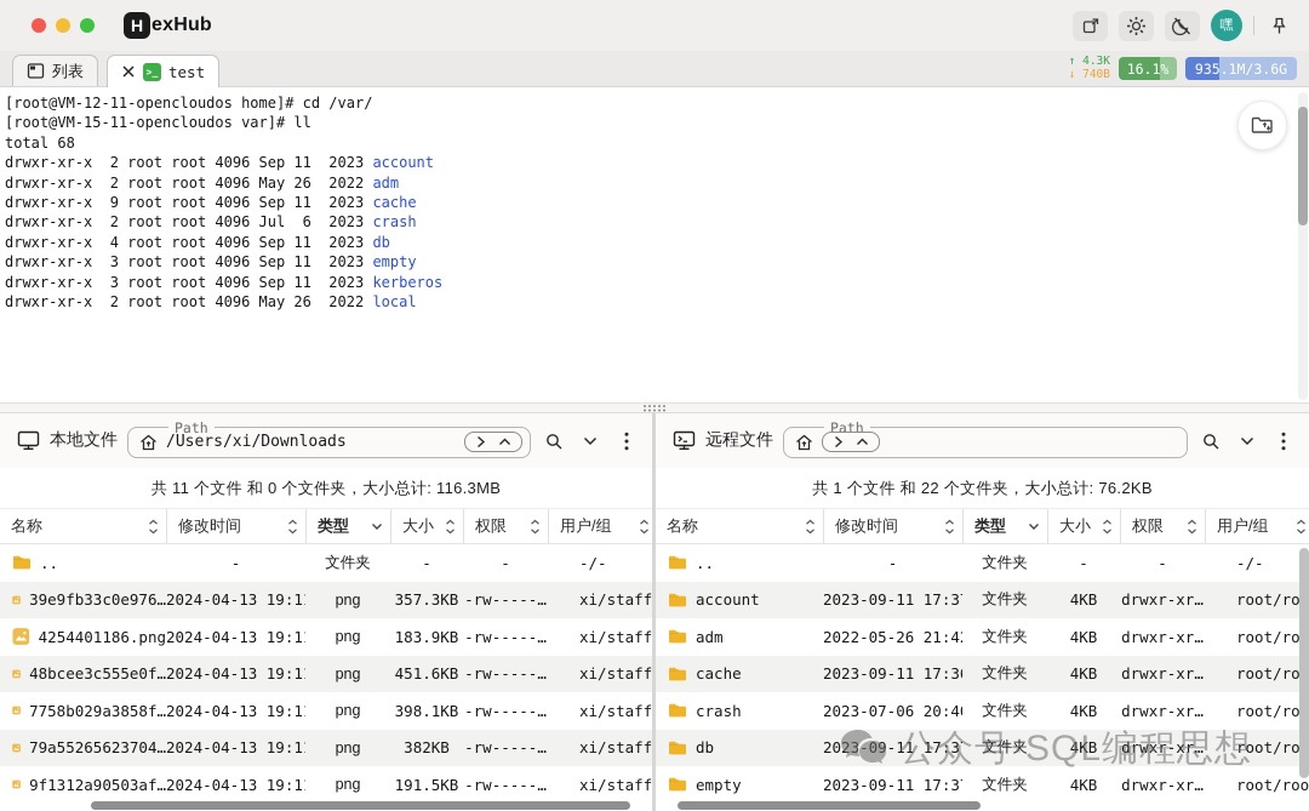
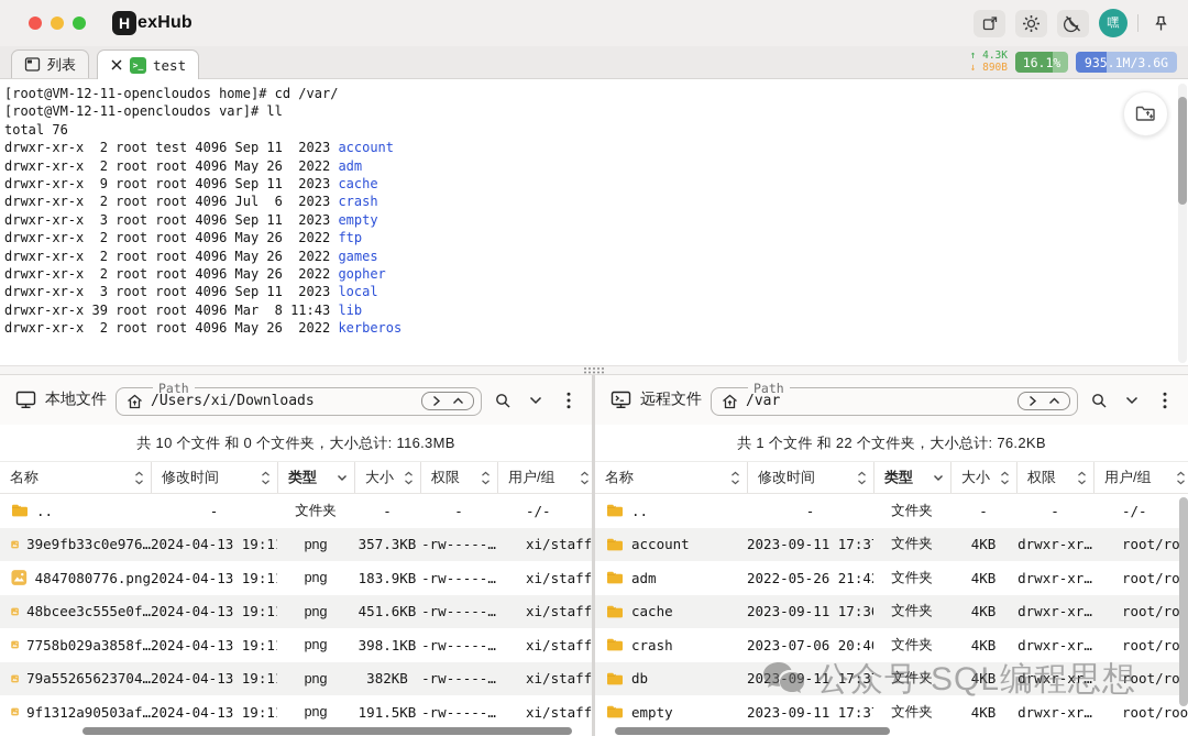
  H
  exHub
  嘿
  列表
  >_
  test
  ↑ 4.3K
- ↓ 740B
+ ↓ 890B
  16.1%
  935.1M/3.6G
  [root@VM-12-11-opencloudos home]# cd /var/
- [root@VM-15-11-opencloudos var]# ll
+ [root@VM-12-11-opencloudos var]# ll
- total 68
+ total 76
- drwxr-xr-x 2 root root 4096 Sep 11 2023 account
+ drwxr-xr-x 2 root test 4096 Sep 11 2023 account
  drwxr-xr-x 2 root root 4096 May 26 2022 adm
  drwxr-xr-x 9 root root 4096 Sep 11 2023 cache
  drwxr-xr-x 2 root root 4096 Jul 6 2023 crash
- drwxr-xr-x 4 root root 4096 Sep 11 2023 db
  drwxr-xr-x 3 root root 4096 Sep 11 2023 empty
+ drwxr-xr-x 2 root root 4096 May 26 2022 ftp
+ drwxr-xr-x 2 root root 4096 May 26 2022 games
+ drwxr-xr-x 2 root root 4096 May 26 2022 gopher
- drwxr-xr-x 3 root root 4096 Sep 11 2023 kerberos
+ drwxr-xr-x 3 root root 4096 Sep 11 2023 local
+ drwxr-xr-x 39 root root 4096 Mar 8 11:43 lib
- drwxr-xr-x 2 root root 4096 May 26 2022 local
+ drwxr-xr-x 2 root root 4096 May 26 2022 kerberos
  本地文件
  Path
  /Users/xi/Downloads
- 共 11 个文件 和 0 个文件夹，大小总计: 116.3MB
+ 共 10 个文件 和 0 个文件夹，大小总计: 116.3MB
  名称
  修改时间
  类型
  大小
  权限
  用户/组
  ..
  -
  文件夹
  -
  -
  -/-
  39e9fb33c0e976…
  2024-04-13 19:1
  png
  357.3KB
  -rw-----…
  xi/staff
- 4254401186.png
+ 4847080776.png
  2024-04-13 19:1
  png
  183.9KB
  -rw-----…
  xi/staff
  48bcee3c555e0f…
  2024-04-13 19:1
  png
  451.6KB
  -rw-----…
  xi/staff
  7758b029a3858f…
  2024-04-13 19:1
  png
  398.1KB
  -rw-----…
  xi/staff
  79a55265623704…
  2024-04-13 19:1
  png
  382KB
  -rw-----…
  xi/staff
  9f1312a90503af…
  2024-04-13 19:1
  png
  191.5KB
  -rw-----…
  xi/staff
  远程文件
  Path
+ /var
  共 1 个文件 和 22 个文件夹，大小总计: 76.2KB
  名称
  修改时间
  类型
  大小
  权限
  用户/组
  ..
  -
  文件夹
  -
  -
  -/-
  account
  2023-09-11 17:3
  文件夹
  4KB
  drwxr-xr…
  root/ro
  adm
  2022-05-26 21:4
  文件夹
  4KB
  drwxr-xr…
  root/ro
  cache
  2023-09-11 17:3
  文件夹
  4KB
  drwxr-xr…
  root/ro
  crash
  2023-07-06 20:4
  文件夹
  4KB
  drwxr-xr…
  root/ro
  db
  2023-09-11 17:3
  文件夹
  4KB
  drwxr-xr…
  root/ro
  empty
  2023-09-11 17:3
  文件夹
  4KB
  drwxr-xr…
  root/roo
  公众号·SQL编程思想
